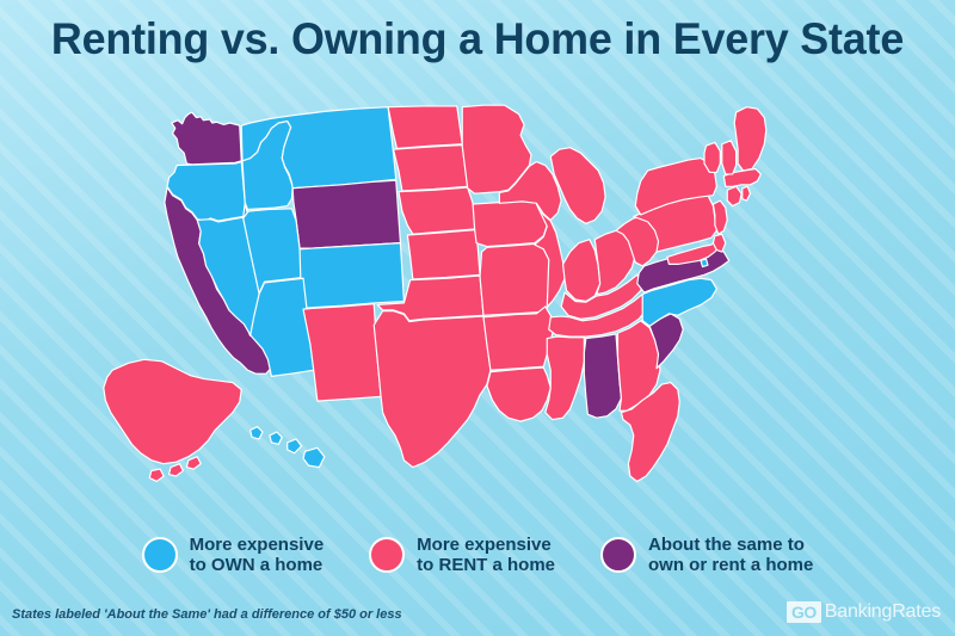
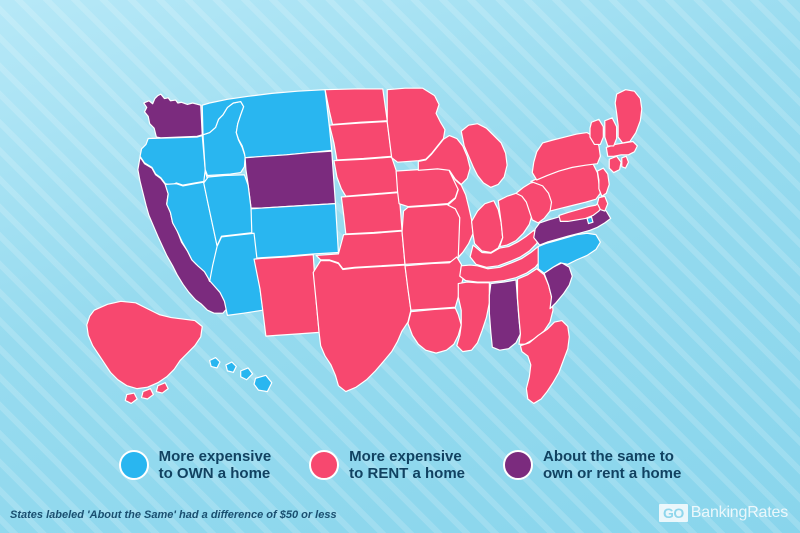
- Renting vs. Owning a Home in Every State
  More expensive
  to OWN a home
  More expensive
  to RENT a home
  About the same to
  own or rent a home
  States labeled 'About the Same' had a difference of $50 or less
  GO
  BankingRates
